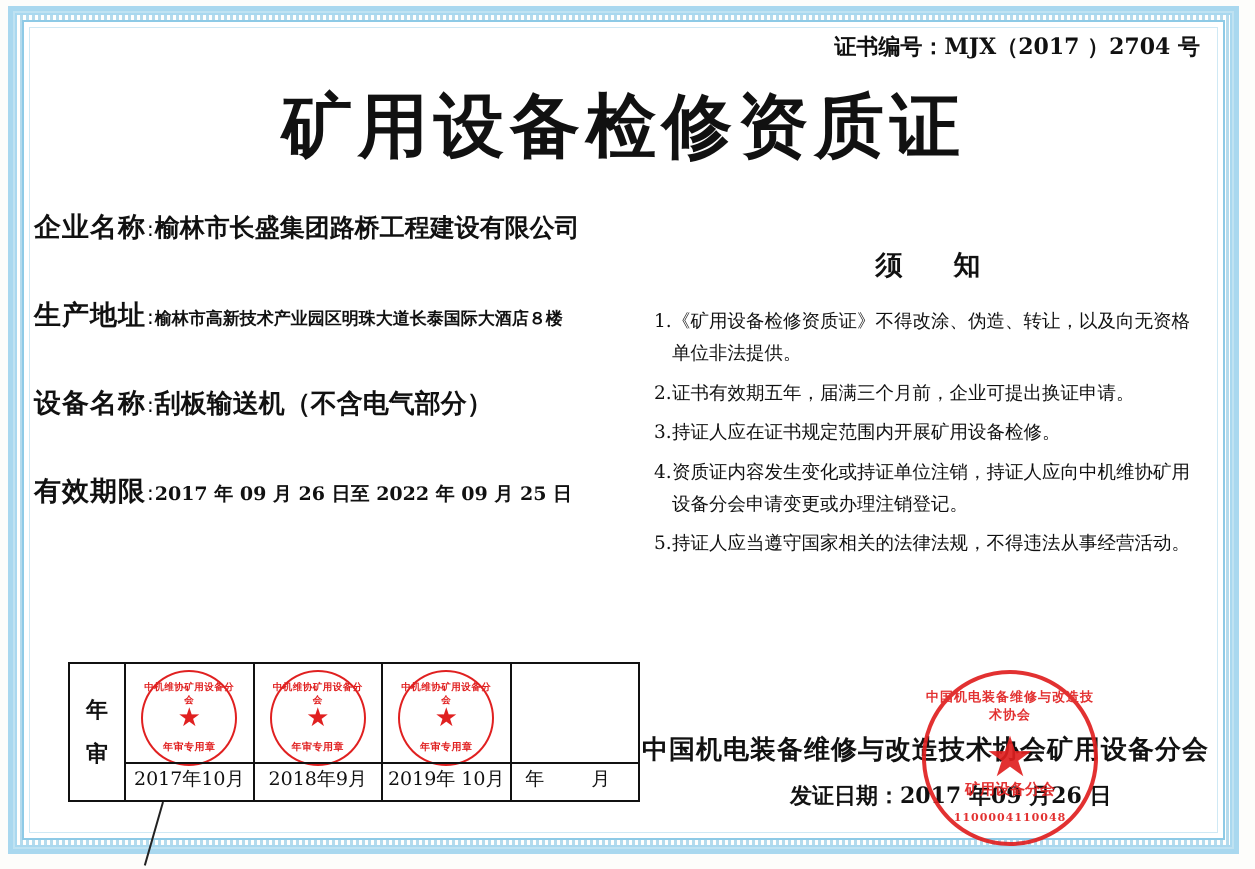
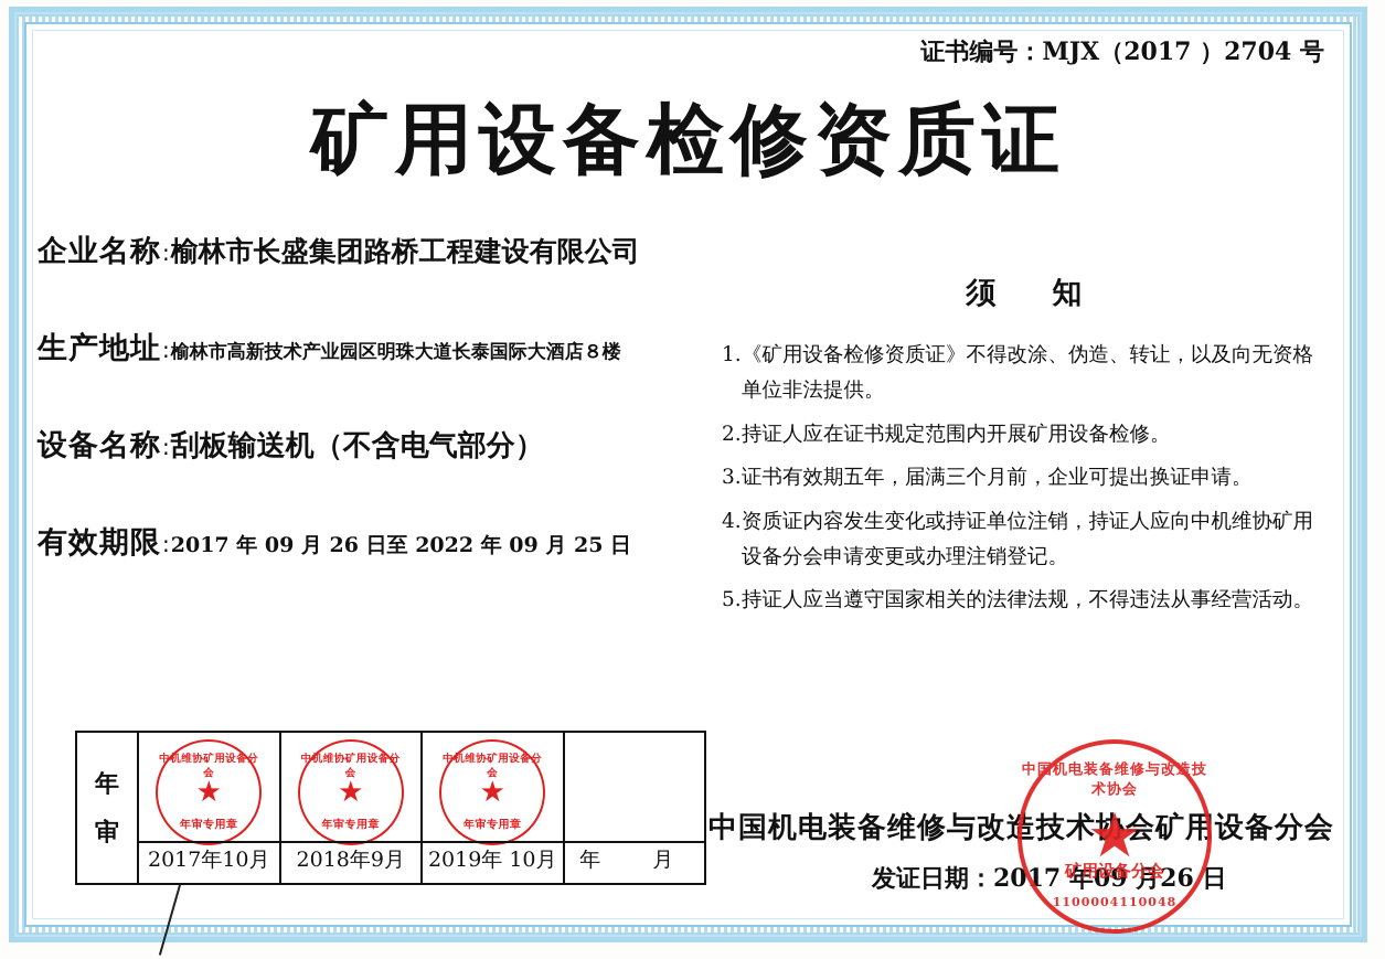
  矿用设备检修资质证
  证书编号：MJX（2017 ）2704 号
  企业名称
  :
  榆林市长盛集团路桥工程建设有限公司
  生产地址
  :
  榆林市高新技术产业园区明珠大道长泰国际大酒店８楼
  设备名称
  :
  刮板输送机（不含电气部分）
  有效期限
  :
  2017 年 09 月 26 日至 2022 年 09 月 25 日
  须 知
  1.
  《矿用设备检修资质证》不得改涂、伪造、转让，以及向无资格单位非法提供。
  2.
- 证书有效期五年，届满三个月前，企业可提出换证申请。
+ 持证人应在证书规定范围内开展矿用设备检修。
  3.
- 持证人应在证书规定范围内开展矿用设备检修。
+ 证书有效期五年，届满三个月前，企业可提出换证申请。
  4.
  资质证内容发生变化或持证单位注销，持证人应向中机维协矿用设备分会申请变更或办理注销登记。
  5.
  持证人应当遵守国家相关的法律法规，不得违法从事经营活动。
  年
  审
  中机维协矿用设备分会
  ★
  年审专用章
  2017年10月
  中机维协矿用设备分会
  ★
  年审专用章
  2018年9月
  中机维协矿用设备分会
  ★
  年审专用章
  2019年 10月
  年 月
  中国机电装备维修与改造技术协会矿用设备分会
  发证日期：2017 年09 月26 日
  中国机电装备维修与改造技术协会
  ★
  矿用设备分会
  1100004110048
